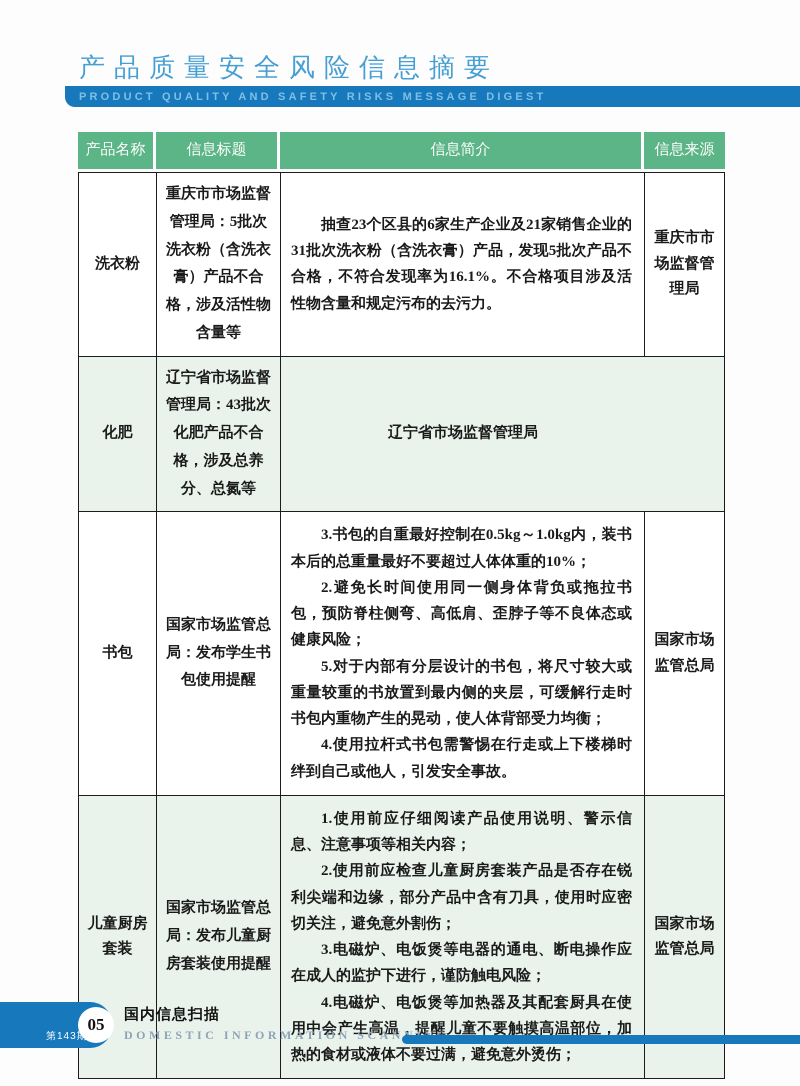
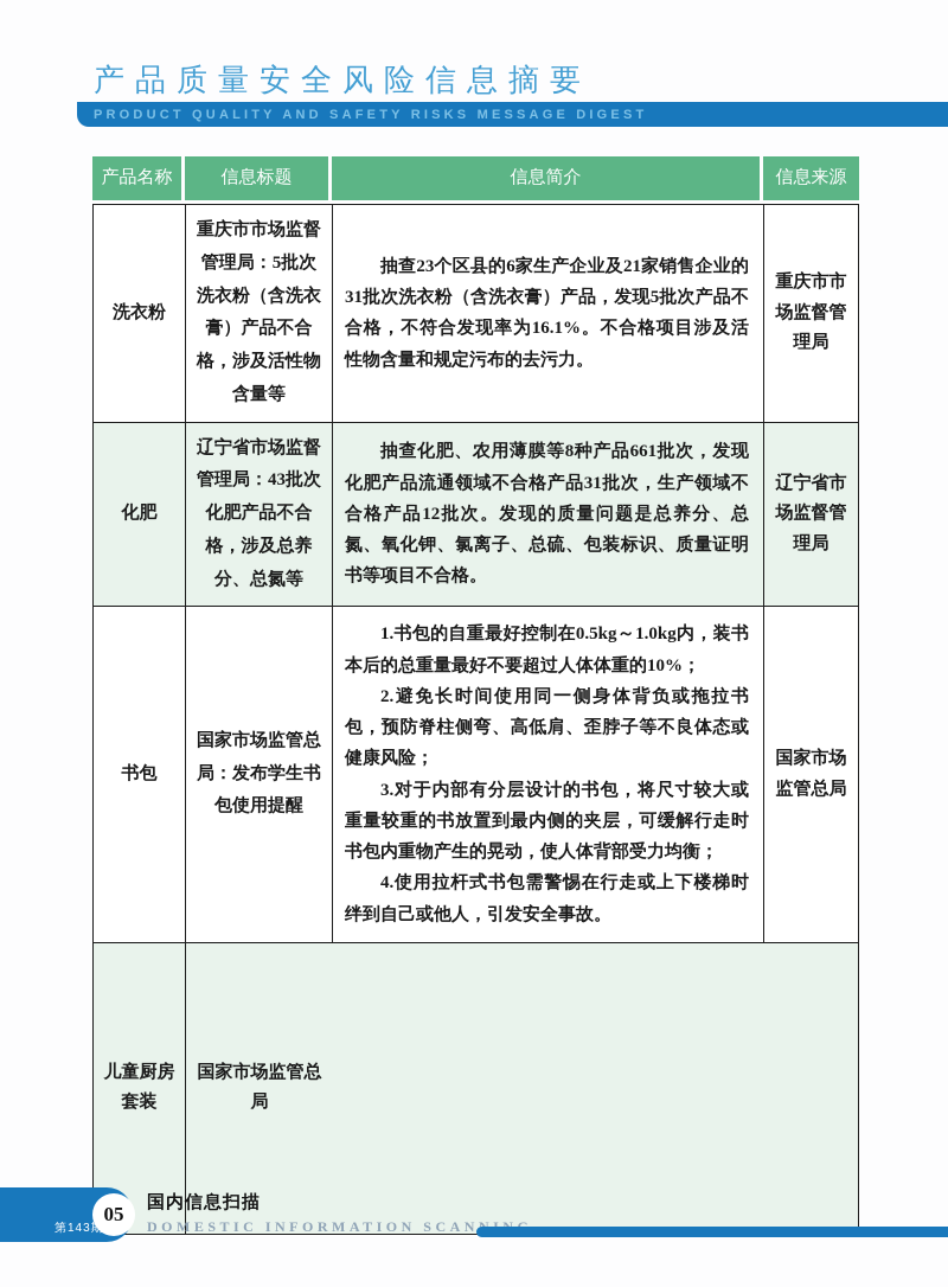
  产品质量安全风险信息摘要
  PRODUCT QUALITY AND SAFETY RISKS MESSAGE DIGEST
  产品名称
  信息标题
  信息简介
  信息来源
  洗衣粉
  重庆市市场监督管理局：5批次洗衣粉（含洗衣膏）产品不合格，涉及活性物含量等
  抽查23个区县的6家生产企业及21家销售企业的31批次洗衣粉（含洗衣膏）产品，发现5批次产品不合格，不符合发现率为16.1%。不合格项目涉及活性物含量和规定污布的去污力。
  重庆市市场监督管理局
  化肥
  辽宁省市场监督管理局：43批次化肥产品不合格，涉及总养分、总氮等
+ 抽查化肥、农用薄膜等8种产品661批次，发现化肥产品流通领域不合格产品31批次，生产领域不合格产品12批次。发现的质量问题是总养分、总氮、氧化钾、氯离子、总硫、包装标识、质量证明书等项目不合格。
  辽宁省市场监督管理局
  书包
  国家市场监管总局：发布学生书包使用提醒
- 3.书包的自重最好控制在0.5kg～1.0kg内，装书本后的总重量最好不要超过人体体重的10%；
+ 1.书包的自重最好控制在0.5kg～1.0kg内，装书本后的总重量最好不要超过人体体重的10%；
  2.避免长时间使用同一侧身体背负或拖拉书包，预防脊柱侧弯、高低肩、歪脖子等不良体态或健康风险；
- 5.对于内部有分层设计的书包，将尺寸较大或重量较重的书放置到最内侧的夹层，可缓解行走时书包内重物产生的晃动，使人体背部受力均衡；
+ 3.对于内部有分层设计的书包，将尺寸较大或重量较重的书放置到最内侧的夹层，可缓解行走时书包内重物产生的晃动，使人体背部受力均衡；
  4.使用拉杆式书包需警惕在行走或上下楼梯时绊到自己或他人，引发安全事故。
  国家市场监管总局
  儿童厨房套装
- 国家市场监管总局：发布儿童厨房套装使用提醒
- 1.使用前应仔细阅读产品使用说明、警示信息、注意事项等相关内容；
- 2.使用前应检查儿童厨房套装产品是否存在锐利尖端和边缘，部分产品中含有刀具，使用时应密切关注，避免意外割伤；
- 3.电磁炉、电饭煲等电器的通电、断电操作应在成人的监护下进行，谨防触电风险；
- 4.电磁炉、电饭煲等加热器及其配套厨具在使用中会产生高温，提醒儿童不要触摸高温部位，加热的食材或液体不要过满，避免意外烫伤；
  国家市场监管总局
  第143
  05
  国内信息扫描
  DOMESTIC INFORMATION SCAN
